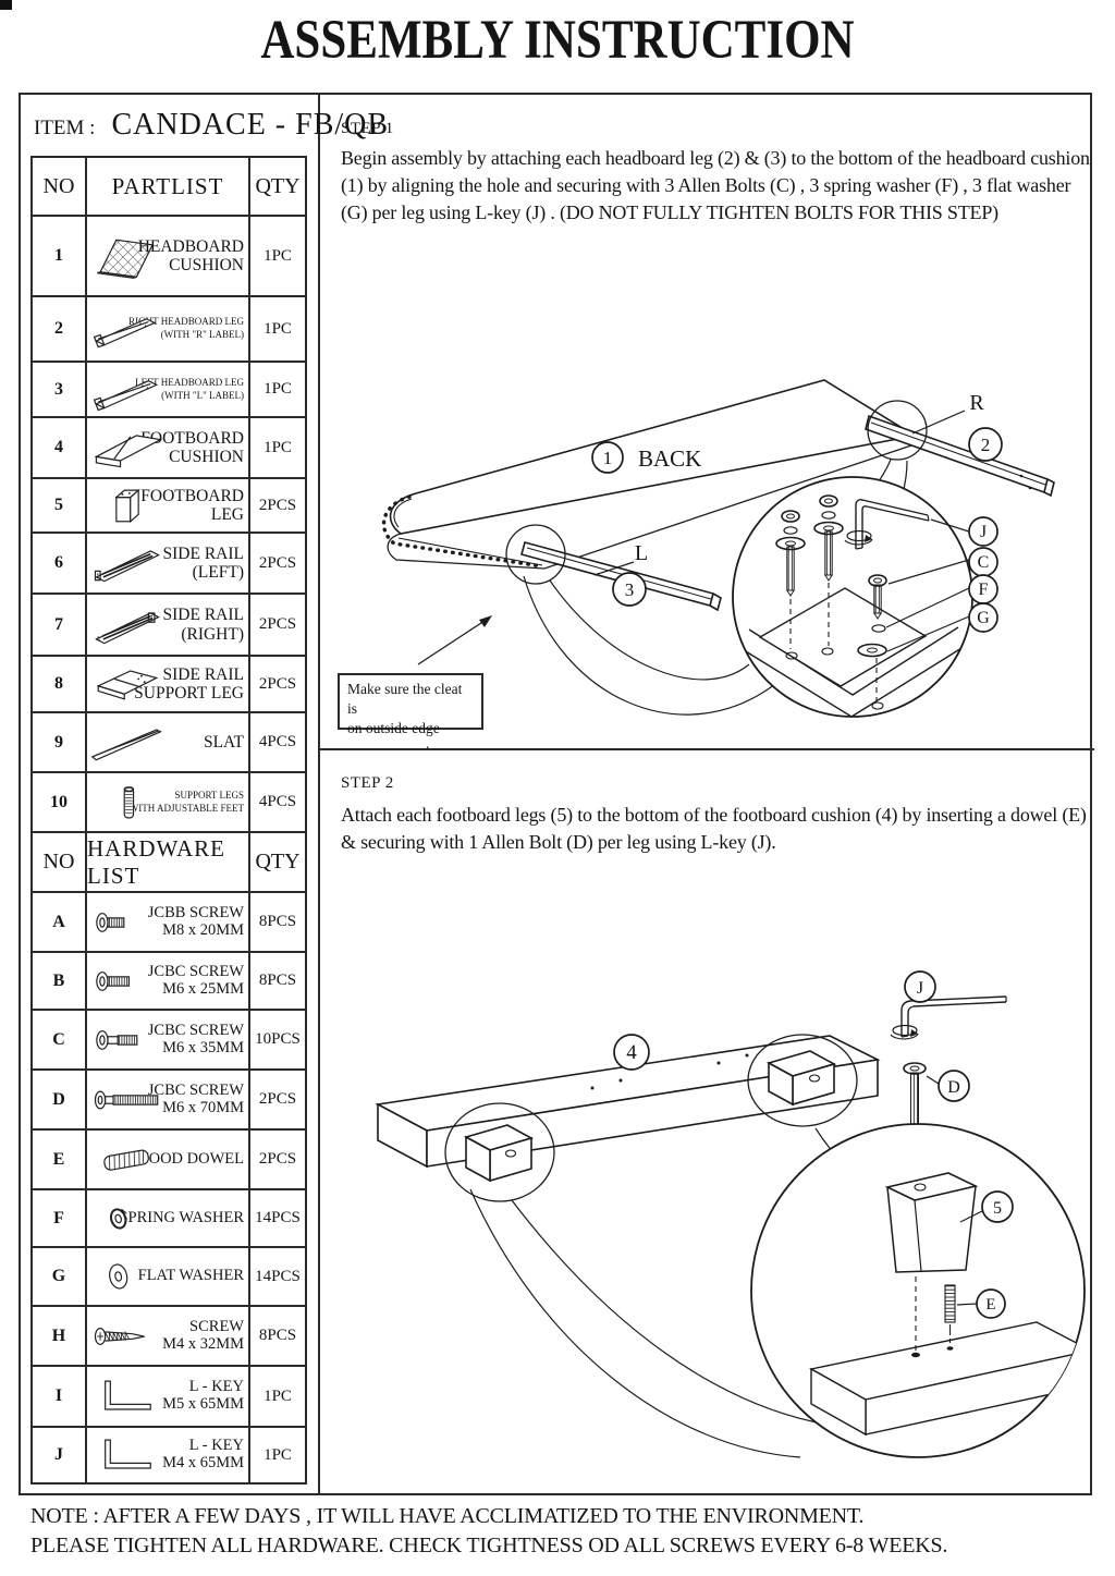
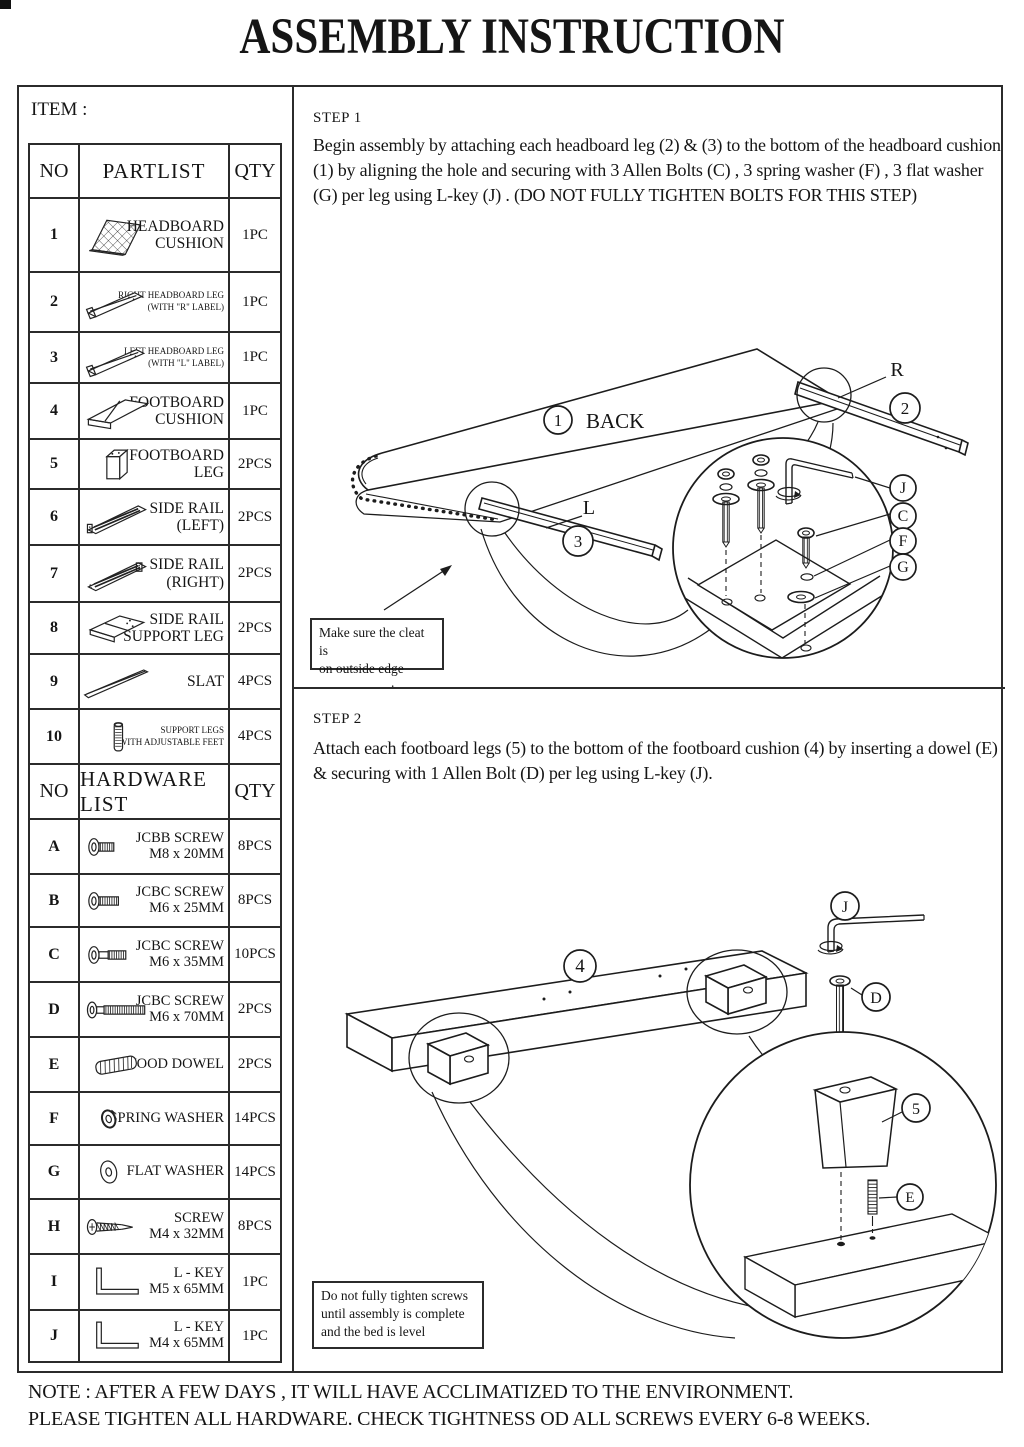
  ASSEMBLY INSTRUCTION
  ITEM :
- CANDACE - FB/QB
  NO
  PARTLIST
  QTY
  1
  EADBOARD
  CUSHION
  1PC
  2
  RIT HEADBOARD LEG
  (WITH "R" LABEL)
  1PC
  3
  LT HEADBOARD LEG
  (WITH "L" LABEL)
  1PC
  4
  OTBOARD
  CUSHION
  1PC
  5
  FOOTBOARD
  LEG
  2PCS
  6
  SIDE RAIL
  (LEFT)
  2PCS
  7
  SIDE RAIL
  (RIGHT)
  2PCS
  8
  SIDE RAIL
  SUPPORT LEG
  2PCS
  9
  SLAT
  4PCS
  10
  SUPPORT LEGS
  ITH ADJUSTABLE FEET
  4PCS
  NO
  HARDWARE LIST
  QTY
  A
  JCBB SCREW
  M8 x 20MM
  8PCS
  B
  JCBC SCREW
  M6 x 25MM
  8PCS
  C
  JCBC SCREW
  M6 x 35MM
  10PCS
  D
  JCBC SCREW
  M6 x 70MM
  2PCS
  E
  OOD DOWEL
  2PCS
  F
  PRING WASHER
  14PCS
  G
  FLAT WASHER
  14PCS
  H
  SCREW
  M4 x 32MM
  8PCS
  I
  L - KEY
  M5 x 65MM
  1PC
  J
  L - KEY
  M4 x 65MM
  1PC
  STEP 1
  Begin assembly by attaching each headboard leg (2) & (3) to the bottom of the headboard cushion (1) by aligning the hole and securing with 3 Allen Bolts (C) , 3 spring washer (F) , 3 flat washer (G) per leg using L-key (J) . (DO NOT FULLY TIGHTEN BOLTS FOR THIS STEP)
  1
  BACK
  R
  2
  3
  L
  J
  C
  F
  G
  Make sure the cleat is
  on outside edge
  .
  STEP 2
  Attach each footboard legs (5) to the bottom of the footboard cushion (4) by inserting a dowel (E) & securing with 1 Allen Bolt (D) per leg using L-key (J).
  4
  J
  D
  5
  E
+ Do not fully tighten screws
+ until assembly is complete
+ and the bed is level
  NOTE : AFTER A FEW DAYS , IT WILL HAVE ACCLIMATIZED TO THE ENVIRONMENT.
  PLEASE TIGHTEN ALL HARDWARE. CHECK TIGHTNESS OD ALL SCREWS EVERY 6-8 WEEKS.
